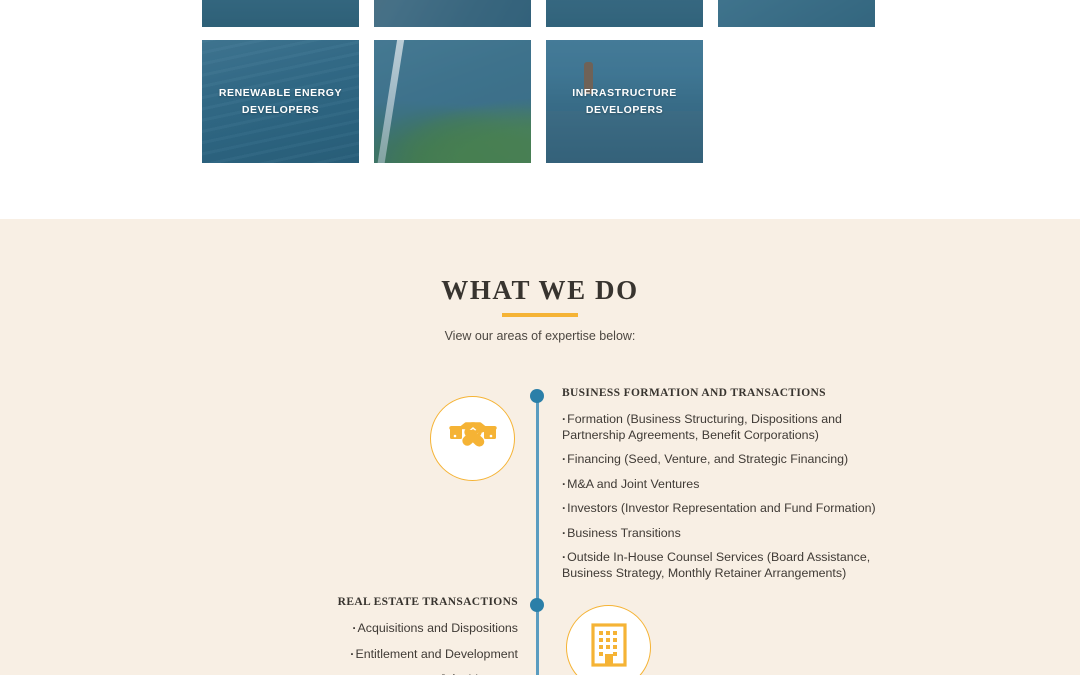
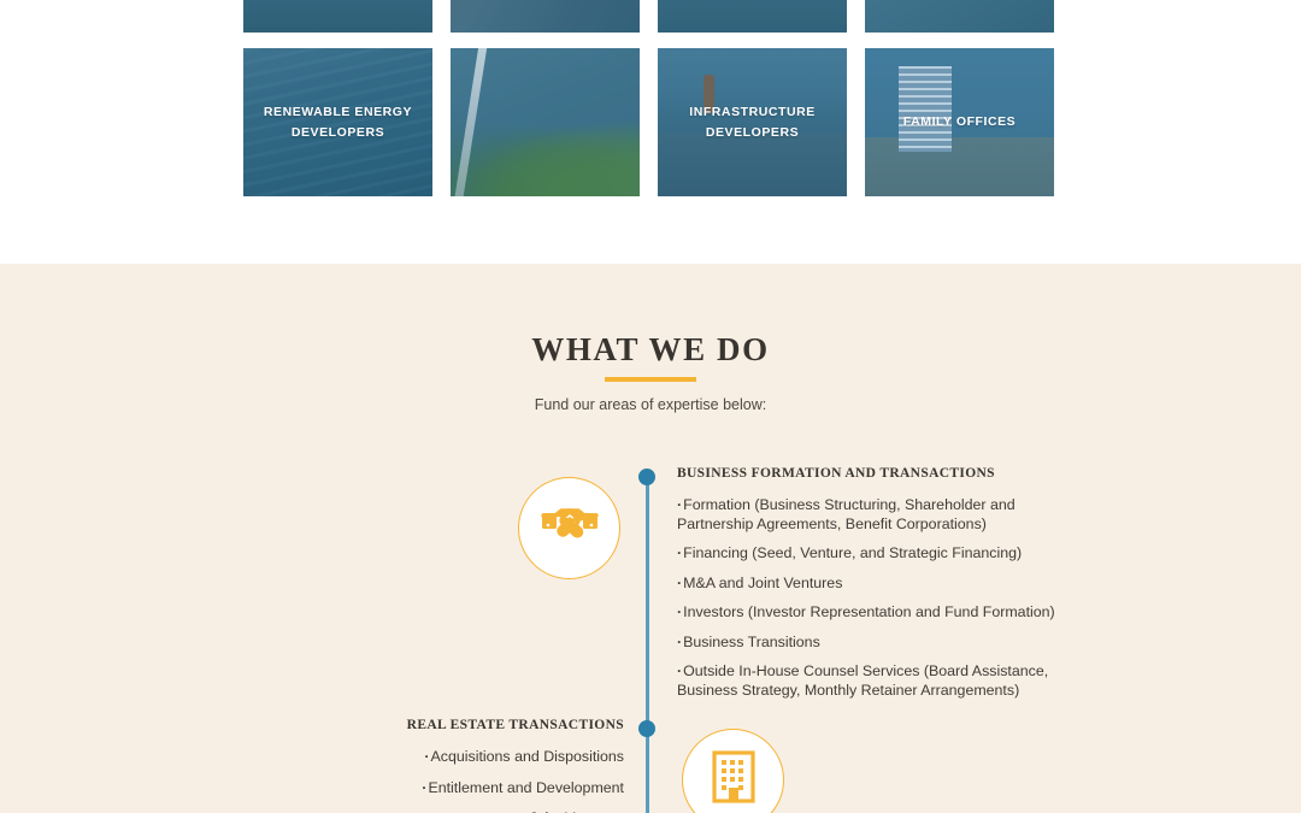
  RENEWABLE ENERGY DEVELOPERS
  INFRASTRUCTURE DEVELOPERS
+ FAMILY OFFICES
  WHAT WE DO
- View our areas of expertise below:
+ Fund our areas of expertise below:
  BUSINESS FORMATION AND TRANSACTIONS
- ·Formation (Business Structuring, Dispositions and Partnership Agreements, Benefit Corporations)
+ ·Formation (Business Structuring, Shareholder and Partnership Agreements, Benefit Corporations)
  ·Financing (Seed, Venture, and Strategic Financing)
  ·M&A and Joint Ventures
  ·Investors (Investor Representation and Fund Formation)
  ·Business Transitions
  ·Outside In-House Counsel Services (Board Assistance, Business Strategy, Monthly Retainer Arrangements)
  REAL ESTATE TRANSACTIONS
  ·Acquisitions and Dispositions
  ·Entitlement and Development
